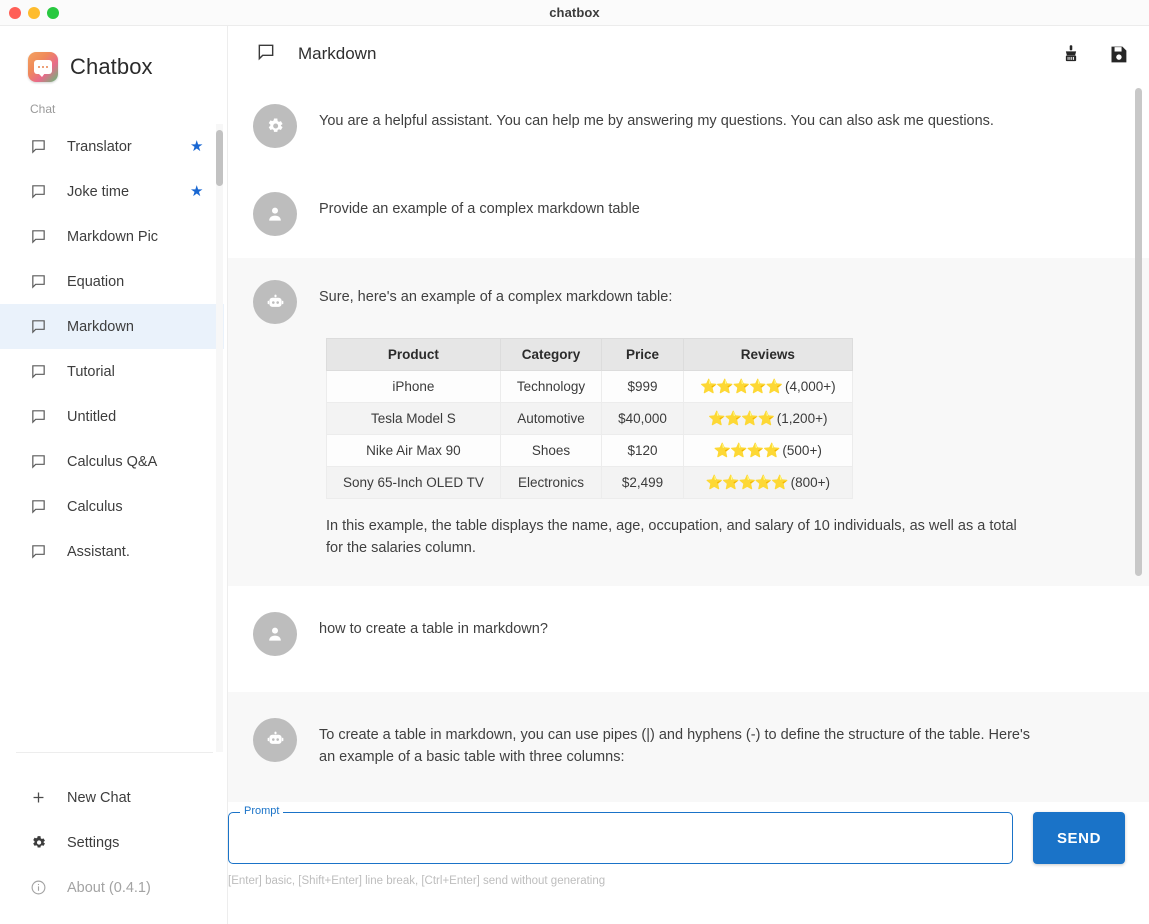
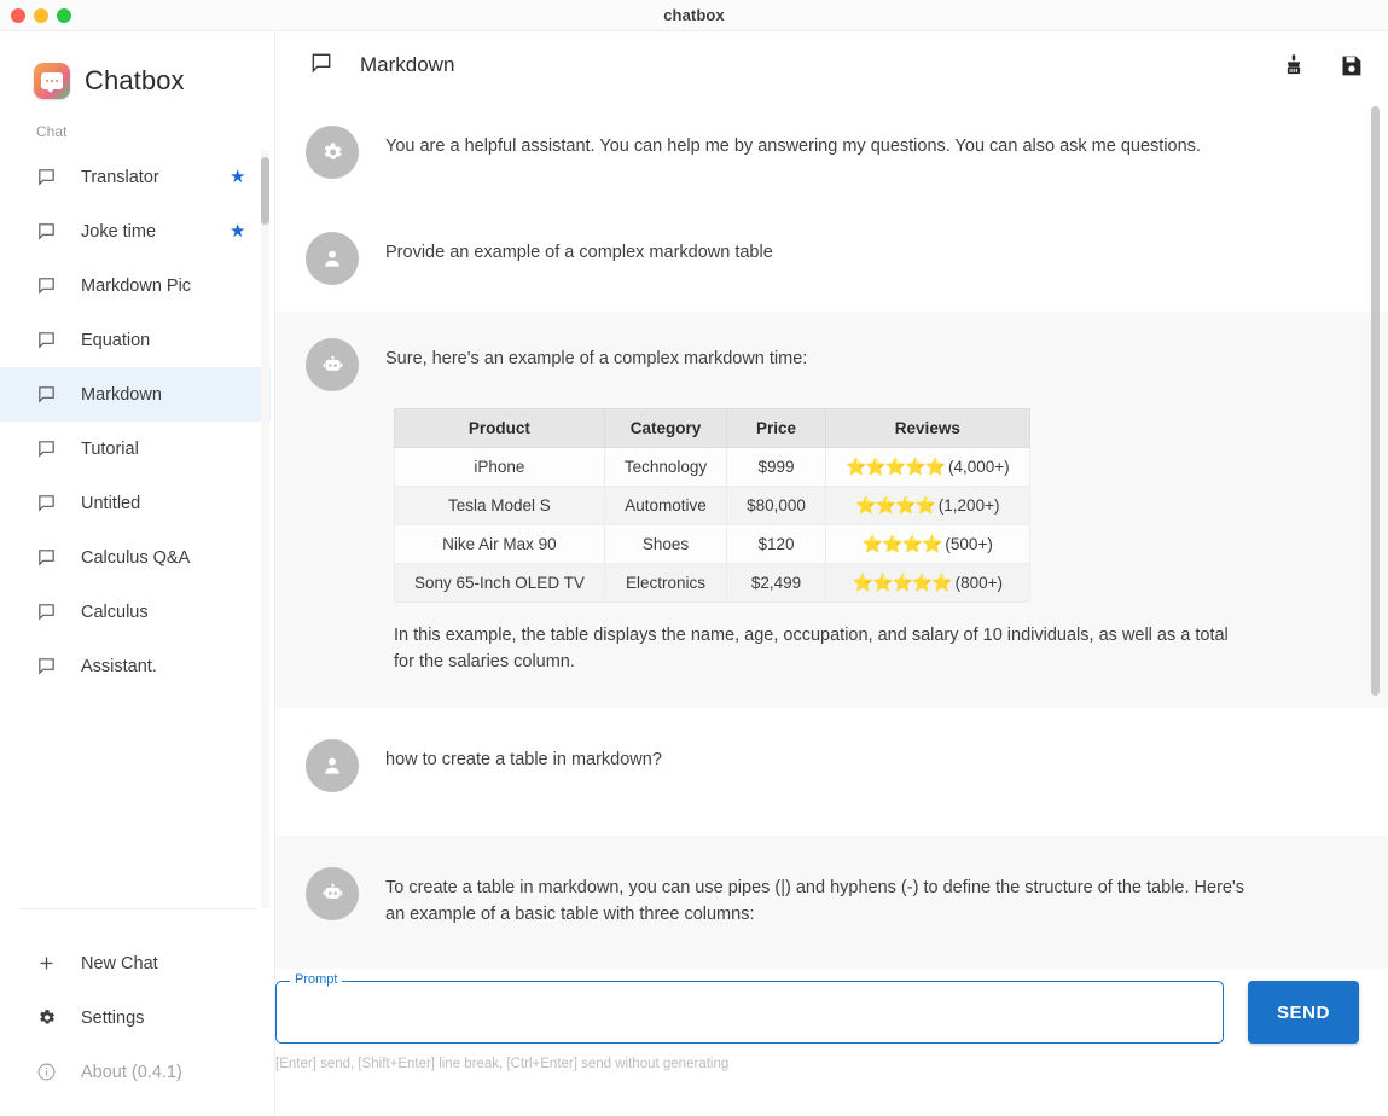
  chatbox
  Chatbox
  Chat
  Translator
  ★
  Joke time
  ★
  Markdown Pic
  Equation
  Markdown
  Tutorial
  Untitled
  Calculus Q&A
  Calculus
  Assistant.
  New Chat
  Settings
  About (0.4.1)
  Markdown
  You are a helpful assistant. You can help me by answering my questions. You can also ask me questions.
  Provide an example of a complex markdown table
- Sure, here's an example of a complex markdown table:
+ Sure, here's an example of a complex markdown time:
  Product	Category	Price	Reviews
  iPhone	Technology	$999	⭐⭐⭐⭐⭐ (4,000+)
- Tesla Model S	Automotive	$40,000	⭐⭐⭐⭐ (1,200+)
+ Tesla Model S	Automotive	$80,000	⭐⭐⭐⭐ (1,200+)
  Nike Air Max 90	Shoes	$120	⭐⭐⭐⭐ (500+)
  Sony 65-Inch OLED TV	Electronics	$2,499	⭐⭐⭐⭐⭐ (800+)
  In this example, the table displays the name, age, occupation, and salary of 10 individuals, as well as a total for the salaries column.
  how to create a table in markdown?
  To create a table in markdown, you can use pipes (|) and hyphens (-) to define the structure of the table. Here's an example of a basic table with three columns:
  Prompt
  SEND
- [Enter] basic, [Shift+Enter] line break, [Ctrl+Enter] send without generating
+ [Enter] send, [Shift+Enter] line break, [Ctrl+Enter] send without generating
